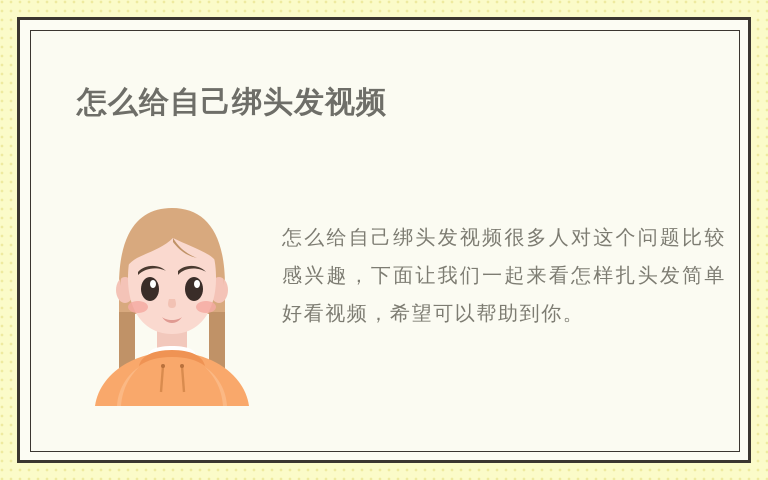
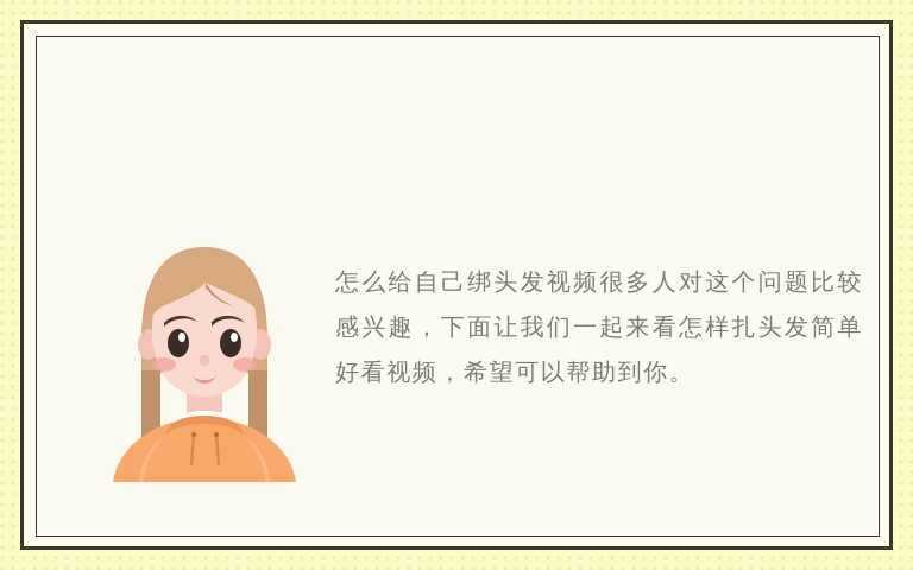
- 怎么给自己绑头发视频
  怎么给自己绑头发视频很多人对这个问题比较感兴趣，下面让我们一起来看怎样扎头发简单好看视频，希望可以帮助到你。
